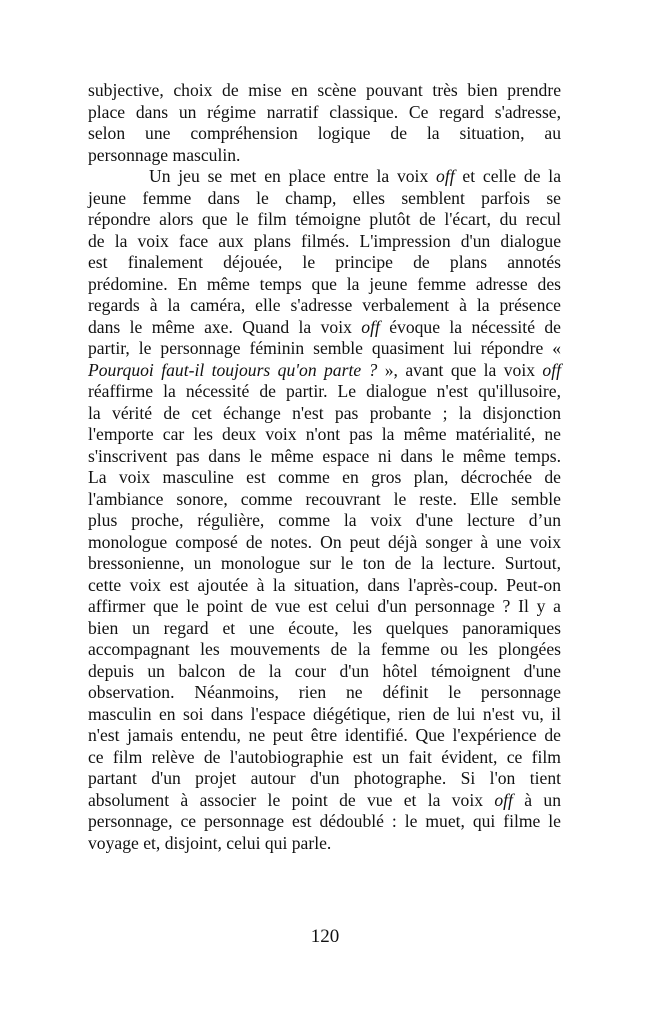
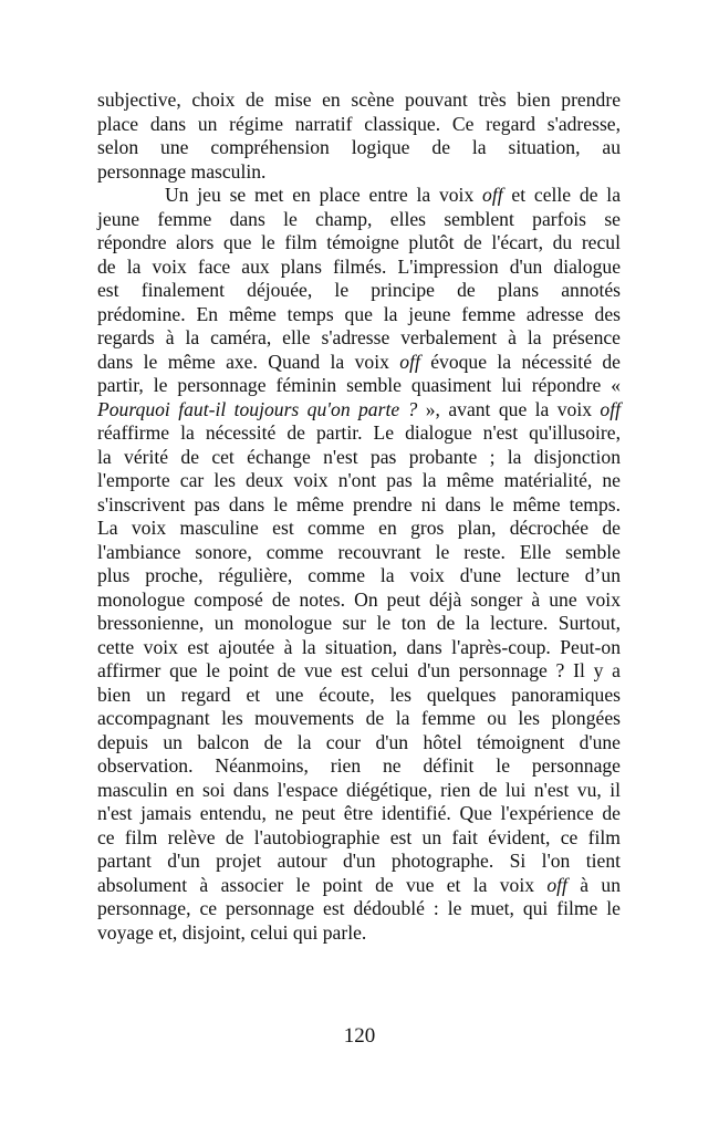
  subjective, choix de mise en scène pouvant très bien prendre
  place dans un régime narratif classique. Ce regard s'adresse,
  selon une compréhension logique de la situation, au
  personnage masculin.
  Un jeu se met en place entre la voix off et celle de la
  jeune femme dans le champ, elles semblent parfois se
  répondre alors que le film témoigne plutôt de l'écart, du recul
  de la voix face aux plans filmés. L'impression d'un dialogue
  est finalement déjouée, le principe de plans annotés
  prédomine. En même temps que la jeune femme adresse des
  regards à la caméra, elle s'adresse verbalement à la présence
  dans le même axe. Quand la voix off évoque la nécessité de
  partir, le personnage féminin semble quasiment lui répondre «
  Pourquoi faut-il toujours qu'on parte ? », avant que la voix off
  réaffirme la nécessité de partir. Le dialogue n'est qu'illusoire,
  la vérité de cet échange n'est pas probante ; la disjonction
  l'emporte car les deux voix n'ont pas la même matérialité, ne
- s'inscrivent pas dans le même espace ni dans le même temps.
+ s'inscrivent pas dans le même prendre ni dans le même temps.
  La voix masculine est comme en gros plan, décrochée de
  l'ambiance sonore, comme recouvrant le reste. Elle semble
  plus proche, régulière, comme la voix d'une lecture d’un
  monologue composé de notes. On peut déjà songer à une voix
  bressonienne, un monologue sur le ton de la lecture. Surtout,
  cette voix est ajoutée à la situation, dans l'après-coup. Peut-on
  affirmer que le point de vue est celui d'un personnage ? Il y a
  bien un regard et une écoute, les quelques panoramiques
  accompagnant les mouvements de la femme ou les plongées
  depuis un balcon de la cour d'un hôtel témoignent d'une
  observation. Néanmoins, rien ne définit le personnage
  masculin en soi dans l'espace diégétique, rien de lui n'est vu, il
  n'est jamais entendu, ne peut être identifié. Que l'expérience de
  ce film relève de l'autobiographie est un fait évident, ce film
  partant d'un projet autour d'un photographe. Si l'on tient
  absolument à associer le point de vue et la voix off à un
  personnage, ce personnage est dédoublé : le muet, qui filme le
  voyage et, disjoint, celui qui parle.
  120
